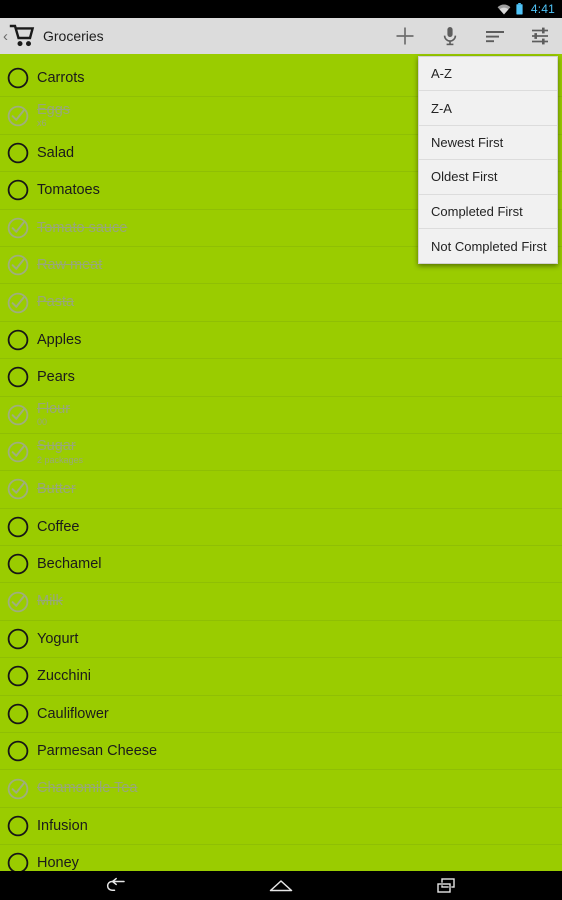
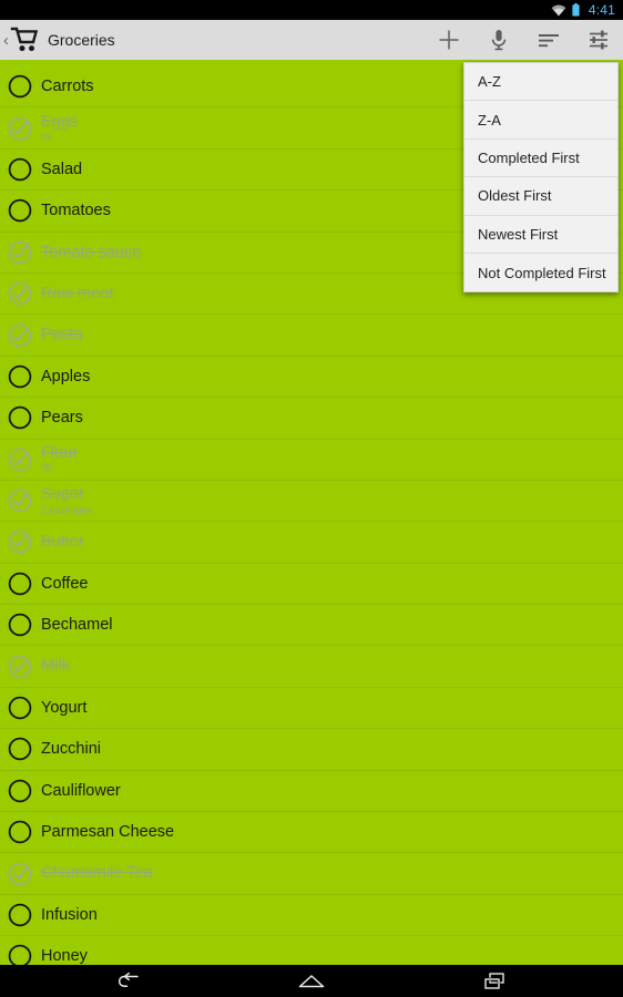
  4:41
  ‹
  Groceries
  Carrots
  Eggs
  x6
  Salad
  Tomatoes
  Tomato sauce
  Raw meat
  Pasta
  Apples
  Pears
  Flour
  00
  Sugar
  2 packages
  Butter
  Coffee
  Bechamel
  Milk
  Yogurt
  Zucchini
  Cauliflower
  Parmesan Cheese
  Chamomile Tea
  Infusion
  Honey
  A-Z
  Z-A
- Newest First
+ Completed First
  Oldest First
- Completed First
+ Newest First
  Not Completed First
